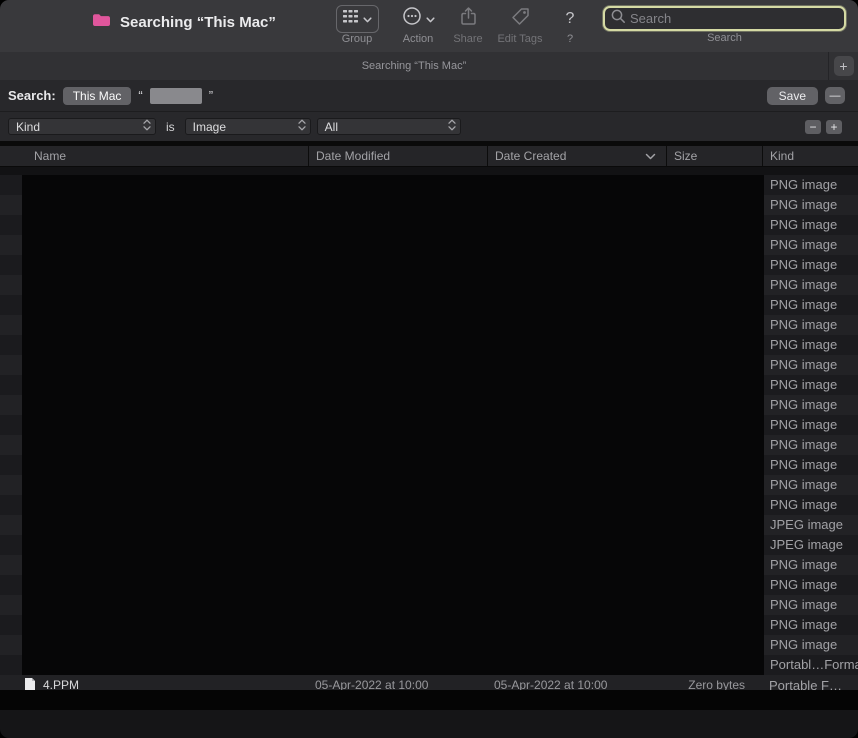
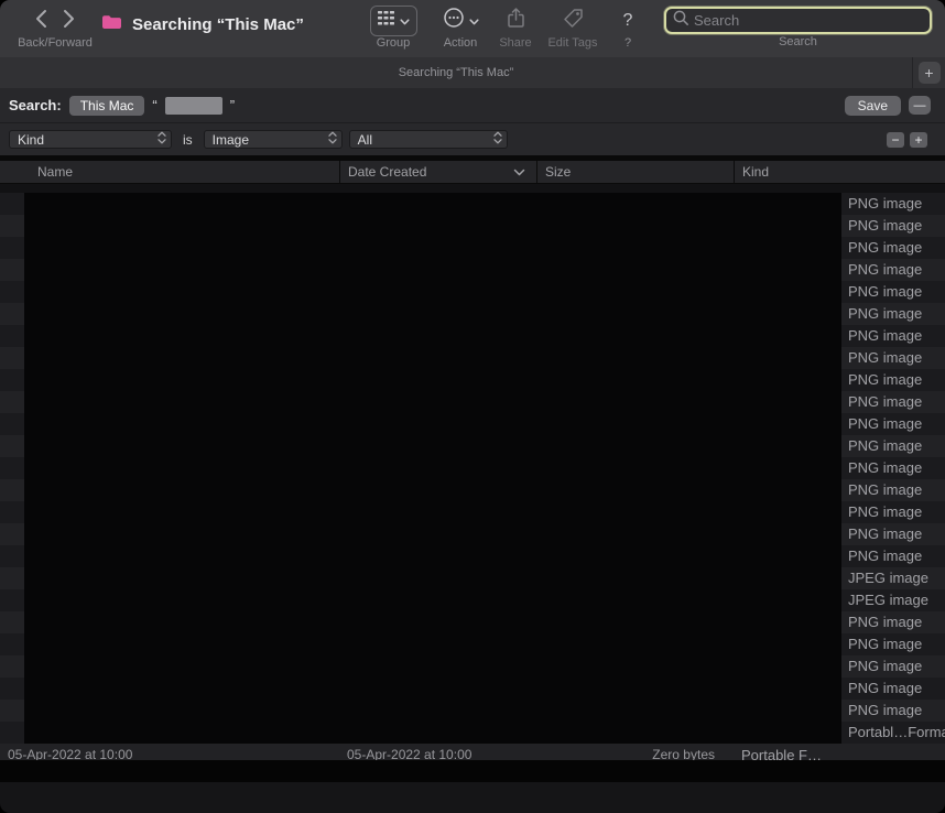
+ Back/Forward
  Searching “This Mac”
  Group
  Action
  Share
  Edit Tags
  ?
  ?
  Search
  Search
  Searching “This Mac”
  +
  Search:
  This Mac
  “
  ”
  Save
  —
  Kind
  is
  Image
  All
  −
  +
  Name
- Date Modified
  Date Created
  Size
  Kind
  PNG image
  PNG image
  PNG image
  PNG image
  PNG image
  PNG image
  PNG image
  PNG image
  PNG image
  PNG image
  PNG image
  PNG image
  PNG image
  PNG image
  PNG image
  PNG image
  PNG image
  JPEG image
  JPEG image
  PNG image
  PNG image
  PNG image
  PNG image
  PNG image
  Portabl…Form
- 4.PPM
  05-Apr-2022 at 10:00
  05-Apr-2022 at 10:00
  Zero bytes
  Portable F…
